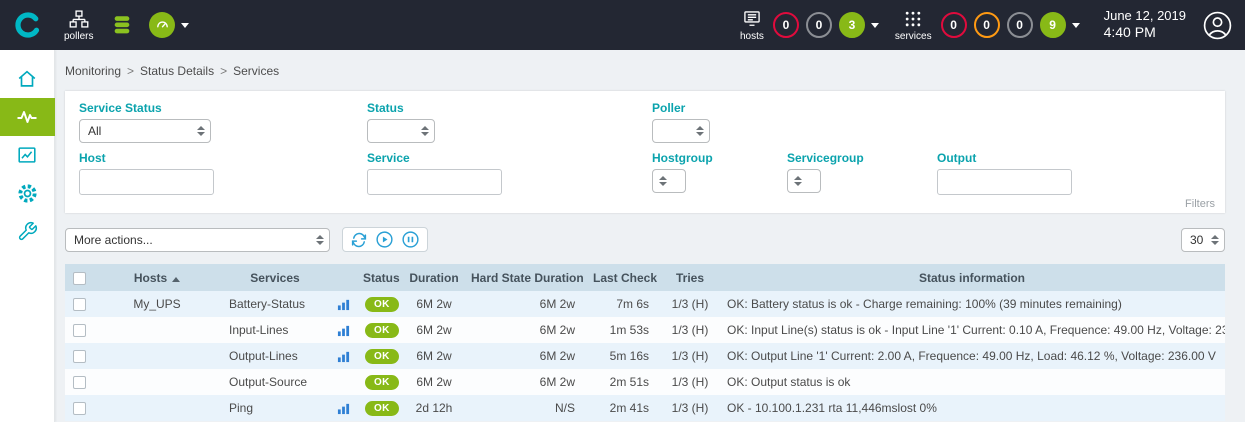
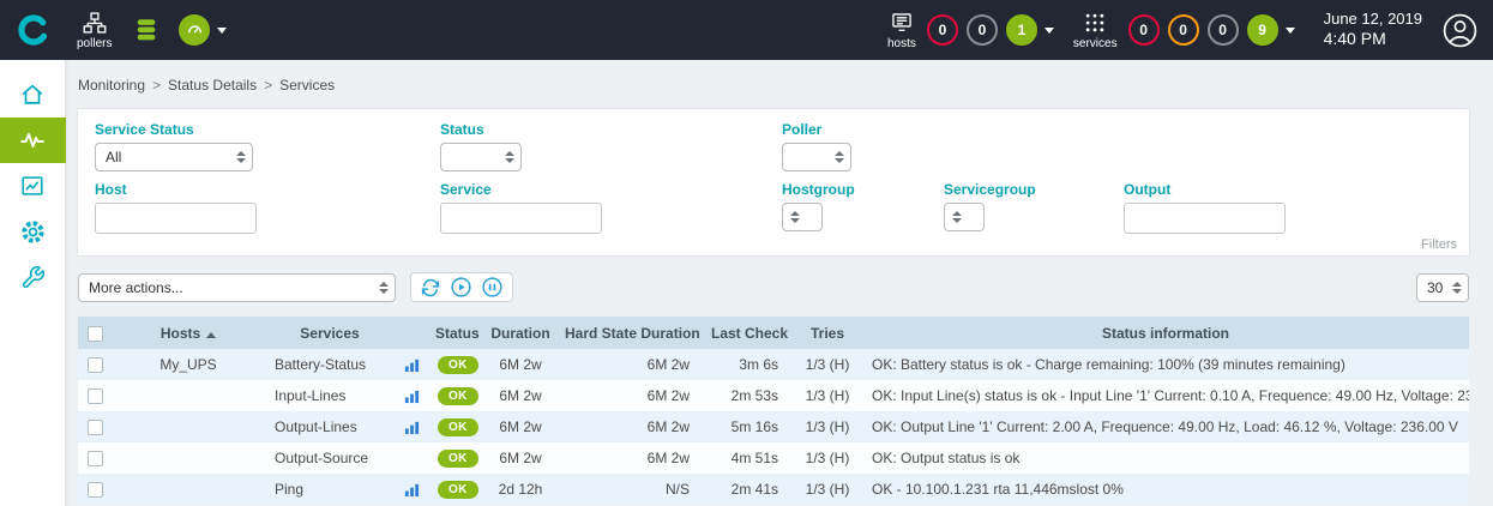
  pollers
  hosts
  0
  0
- 3
+ 1
  services
  0
  0
  0
  9
  June 12, 2019
  4:40 PM
  Monitoring
  >
  Status Details
  >
  Services
  Service Status
  All
  Status
  Poller
  Host
  Service
  Hostgroup
  Servicegroup
  Output
  Filters
  More actions...
  30
  	Hosts	Services		Status	Duration	Hard State Duration	Last Check	Tries	Status information
- 	My_UPS	Battery-Status		OK	6M 2w	6M 2w	7m 6s	1/3 (H)	OK: Battery status is ok - Charge remaining: 100% (39 minutes remaining)
+ 	My_UPS	Battery-Status		OK	6M 2w	6M 2w	3m 6s	1/3 (H)	OK: Battery status is ok - Charge remaining: 100% (39 minutes remaining)
- 		Input-Lines		OK	6M 2w	6M 2w	1m 53s	1/3 (H)	OK: Input Line(s) status is ok - Input Line '1' Current: 0.10 A, Frequence: 49.00 Hz, Voltage: 2
+ 		Input-Lines		OK	6M 2w	6M 2w	2m 53s	1/3 (H)	OK: Input Line(s) status is ok - Input Line '1' Current: 0.10 A, Frequence: 49.00 Hz, Voltage: 2
  		Output-Lines		OK	6M 2w	6M 2w	5m 16s	1/3 (H)	OK: Output Line '1' Current: 2.00 A, Frequence: 49.00 Hz, Load: 46.12 %, Voltage: 236.00 V
- 		Output-Source		OK	6M 2w	6M 2w	2m 51s	1/3 (H)	OK: Output status is ok
+ 		Output-Source		OK	6M 2w	6M 2w	4m 51s	1/3 (H)	OK: Output status is ok
  		Ping		OK	2d 12h	N/S	2m 41s	1/3 (H)	OK - 10.100.1.231 rta 11,446mslost 0%
